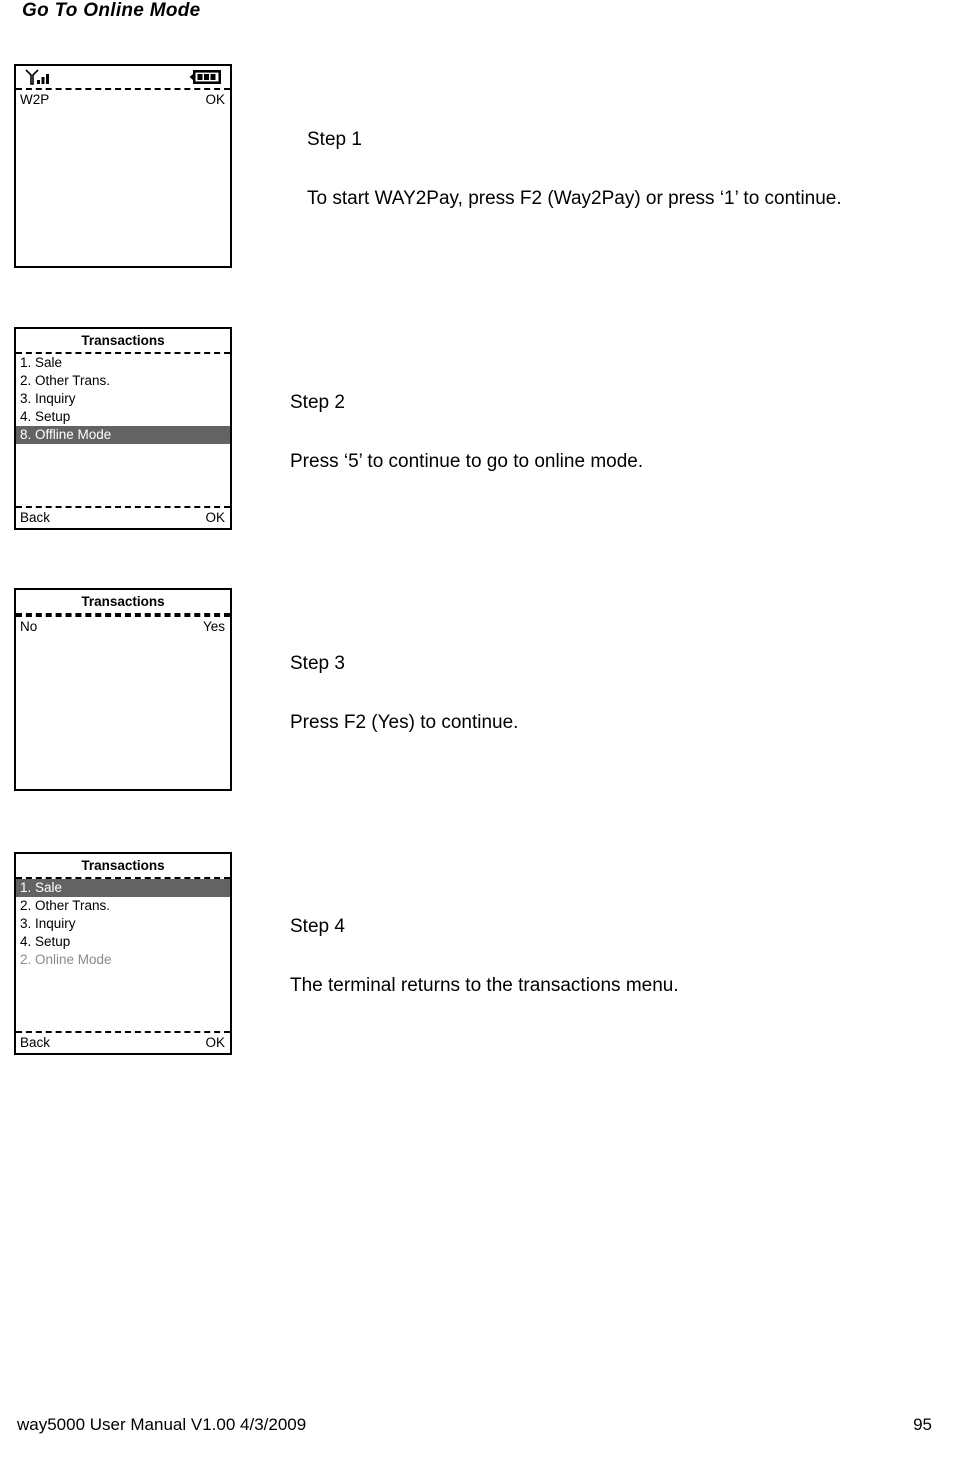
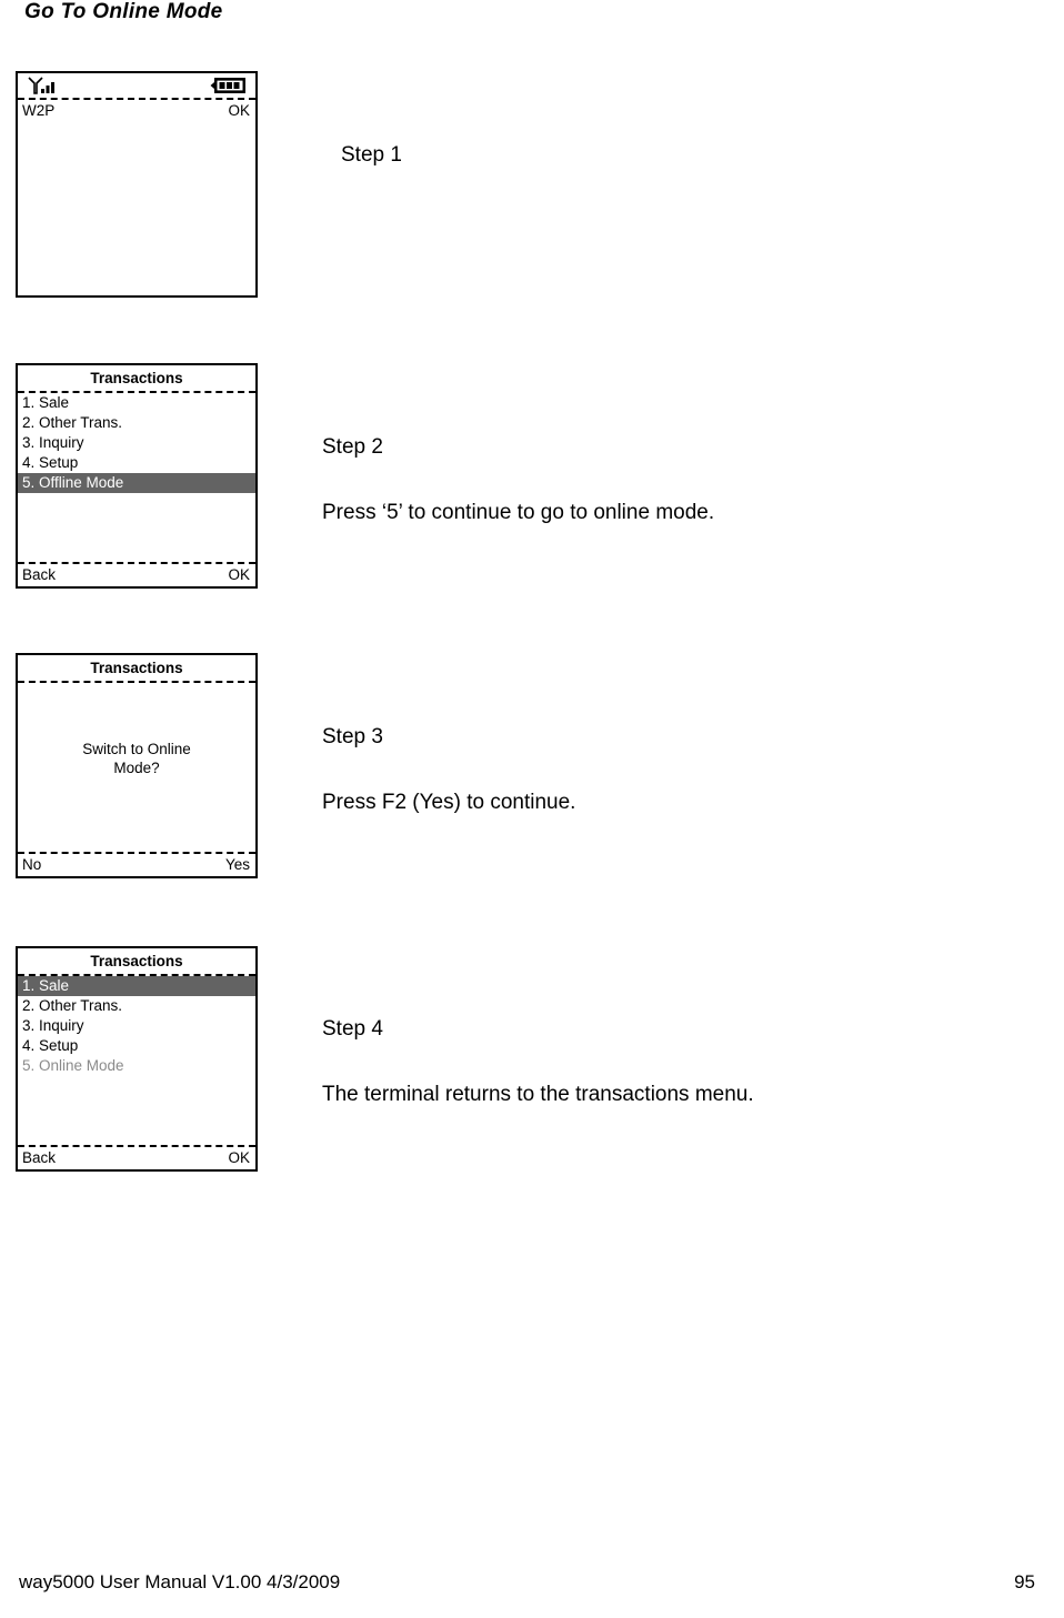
  Go To Online Mode
  W2P
  OK
  Transactions
  1. Sale
  2. Other Trans.
  3. Inquiry
  4. Setup
- 8. Offline Mode
+ 5. Offline Mode
  Back
  OK
  Transactions
+ Switch to Online
+ Mode?
  No
  Yes
  Transactions
  1. Sale
  2. Other Trans.
  3. Inquiry
  4. Setup
- 2. Online Mode
+ 5. Online Mode
  Back
  OK
  Step 1
- To start WAY2Pay, press F2 (Way2Pay) or press ‘1’ to continue.
  Step 2
  Press ‘5’ to continue to go to online mode.
  Step 3
  Press F2 (Yes) to continue.
  Step 4
  The terminal returns to the transactions menu.
  way5000 User Manual V1.00 4/3/2009
  95
